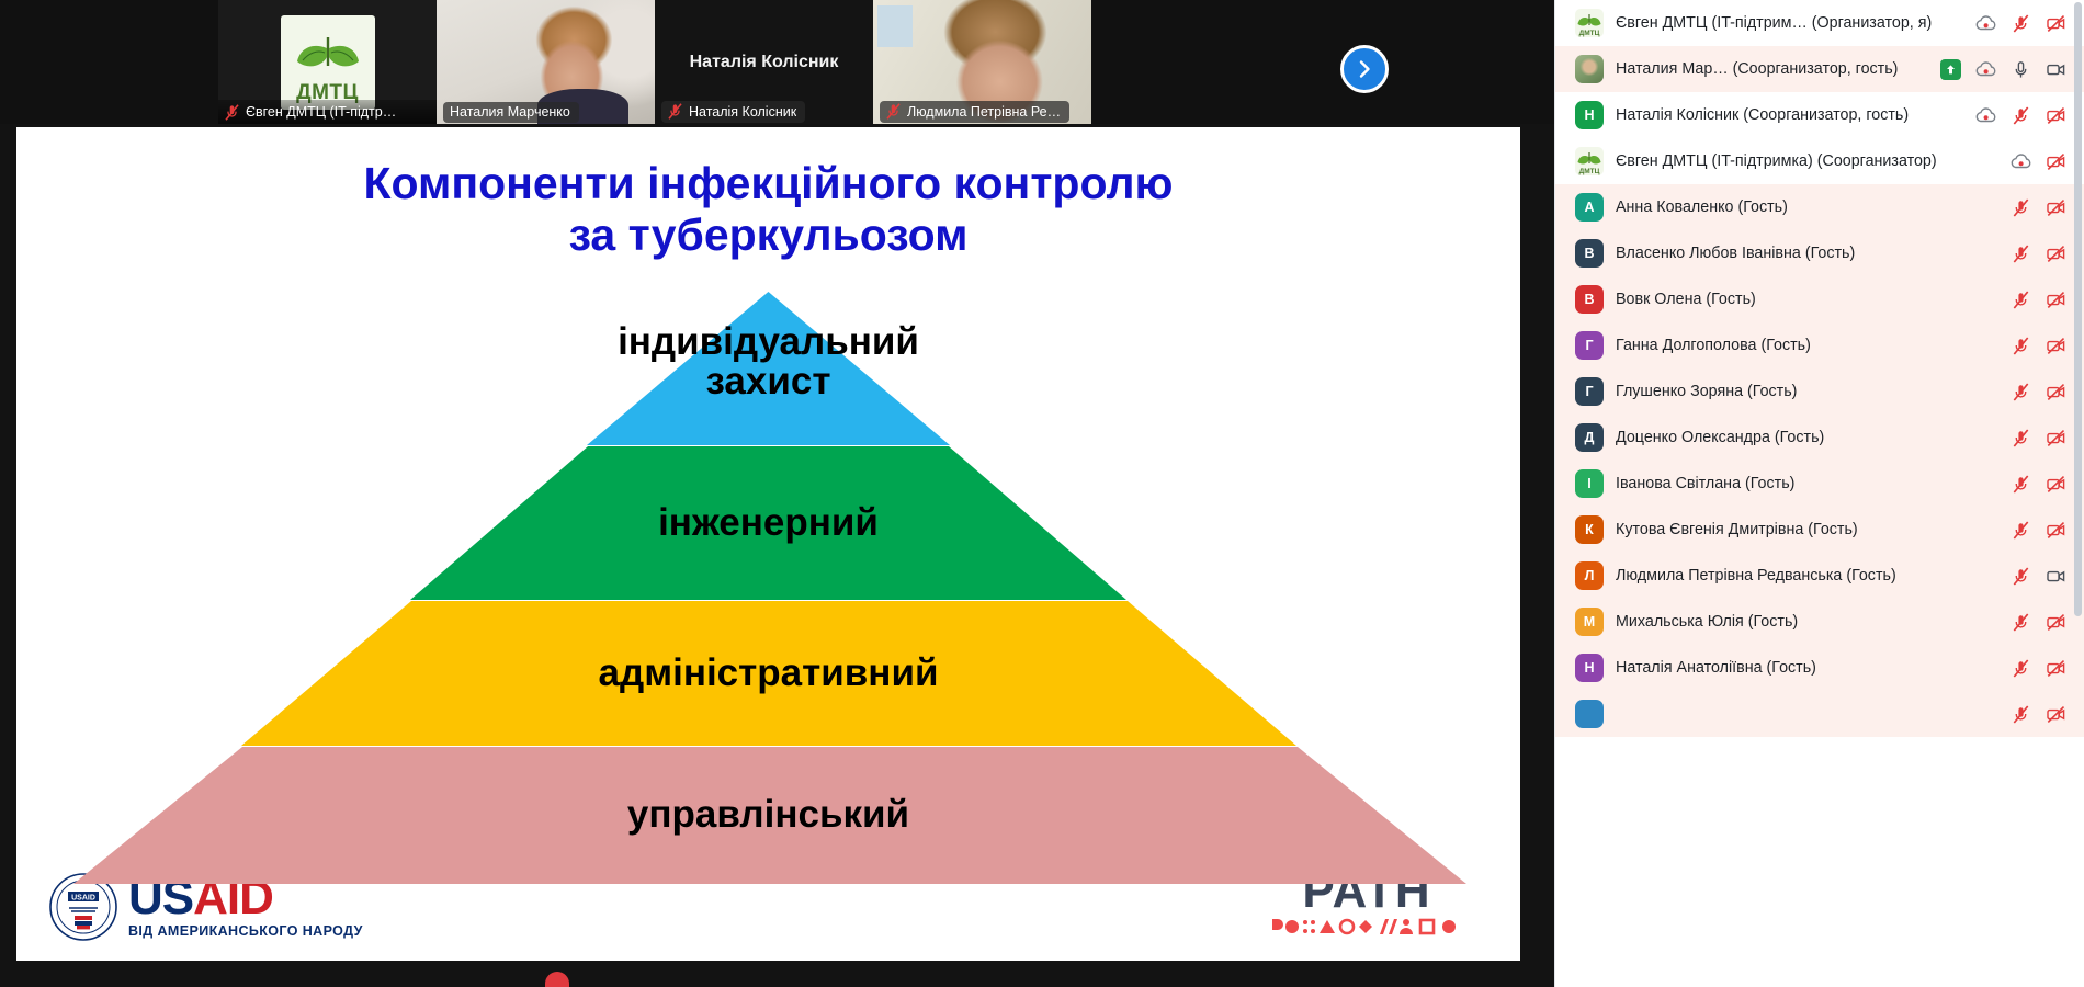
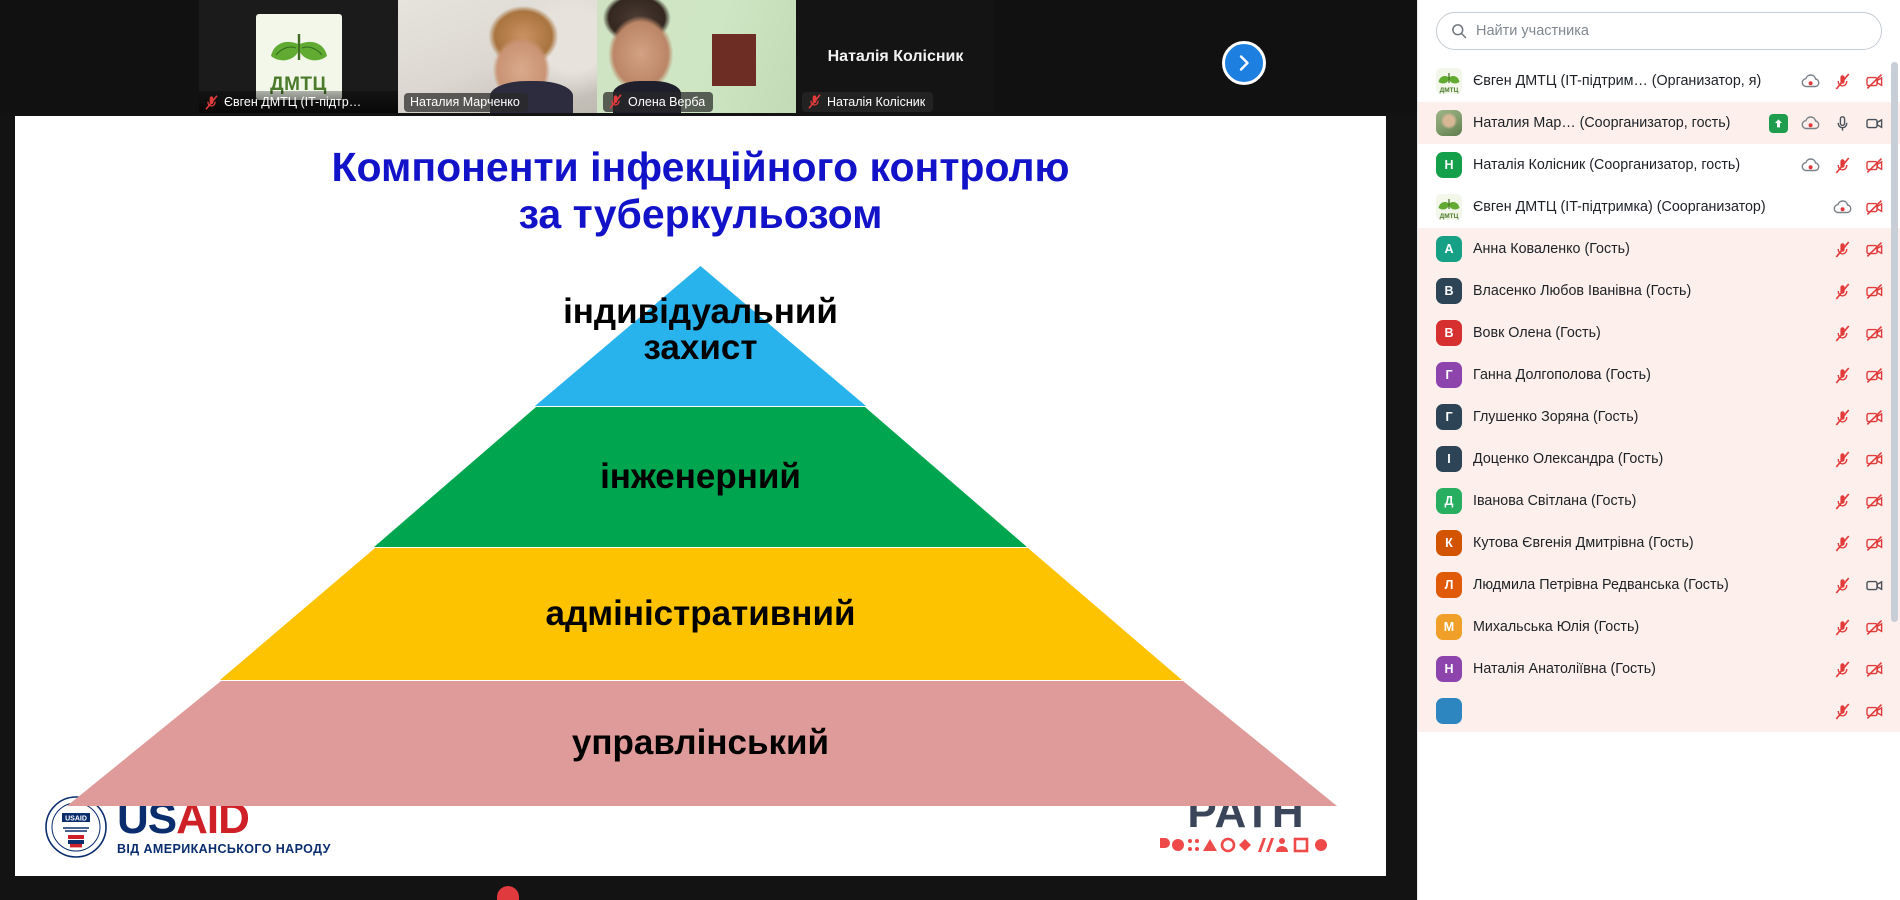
  ДМТЦ
  Євген ДМТЦ (IT-підтр…
  Наталия Марченко
+ Олена Верба
  Наталія Колісник
  Наталія Колісник
- Людмила Петрівна Ре…
  Компоненти інфекційного контролю
  за туберкульозом
  індивідуальний
  захист
  інженерний
  адміністративний
  управлінський
  USAID
  ВІД АМЕРИКАНСЬКОГО НАРОДУ
  PATH
+ Найти участника
  Євген ДМТЦ (IT-підтрим… (Организатор, я)
  Наталия Мар… (Соорганизатор, гость)
  Н
  Наталія Колісник (Соорганизатор, гость)
  Євген ДМТЦ (IT-підтримка) (Соорганизатор)
  А
  Анна Коваленко (Гость)
  В
  Власенко Любов Іванівна (Гость)
  В
  Вовк Олена (Гость)
  Г
  Ганна Долгополова (Гость)
  Г
  Глушенко Зоряна (Гость)
- Д
+ І
  Доценко Олександра (Гость)
- І
+ Д
  Іванова Світлана (Гость)
  К
  Кутова Євгенія Дмитрівна (Гость)
  Л
  Людмила Петрівна Редванська (Гость)
  М
  Михальська Юлія (Гость)
  Н
  Наталія Анатоліївна (Гость)
